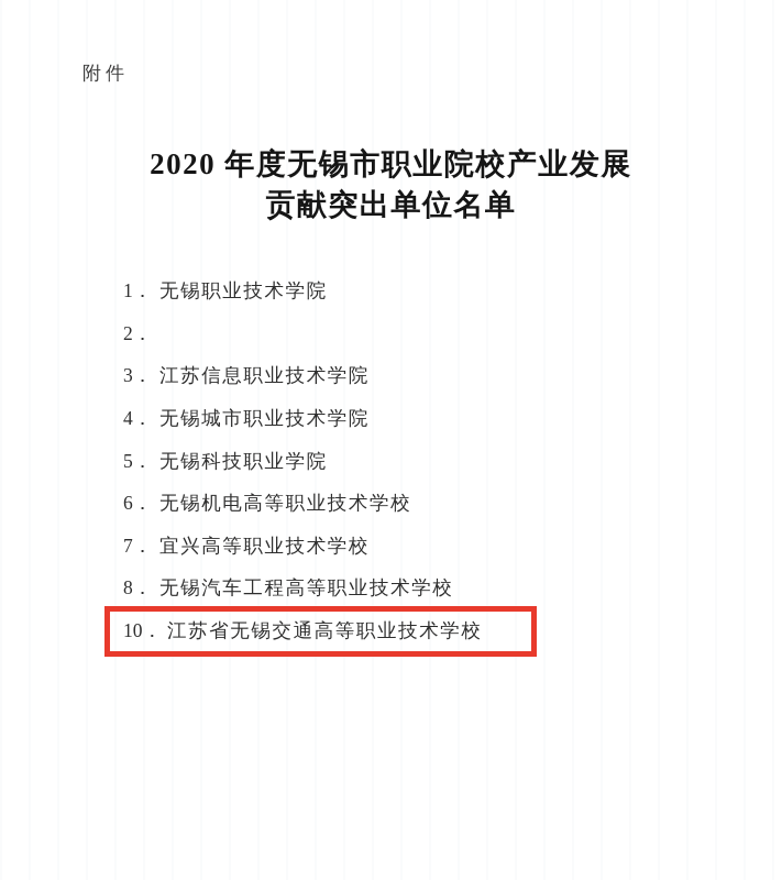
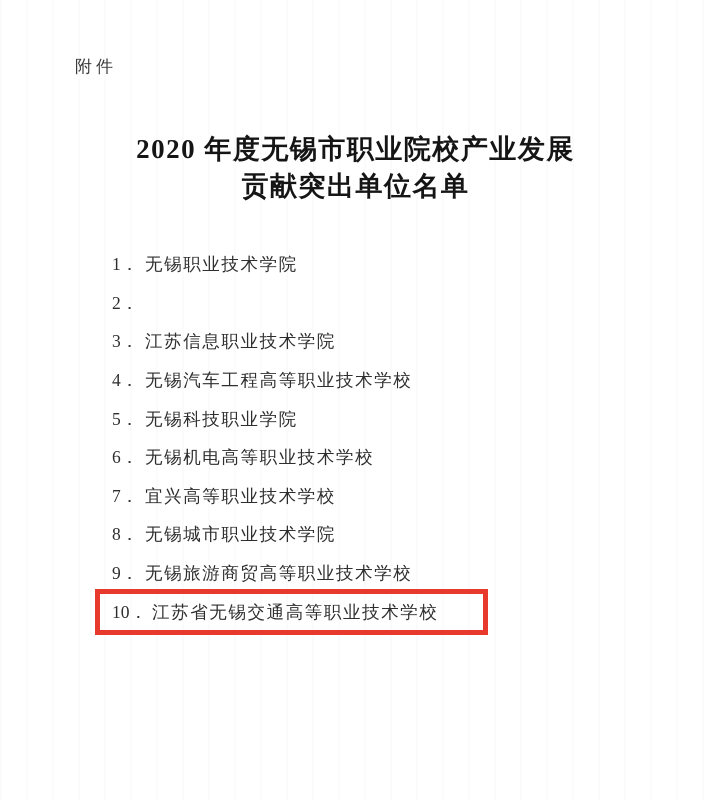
  附件
  2020 年度无锡市职业院校产业发展
  贡献突出单位名单
  1．
  无锡职业技术学院
  2．
  3．
  江苏信息职业技术学院
  4．
- 无锡城市职业技术学院
+ 无锡汽车工程高等职业技术学校
  5．
  无锡科技职业学院
  6．
  无锡机电高等职业技术学校
  7．
  宜兴高等职业技术学校
  8．
- 无锡汽车工程高等职业技术学校
+ 无锡城市职业技术学院
+ 9．
+ 无锡旅游商贸高等职业技术学校
  10．
  江苏省无锡交通高等职业技术学校
